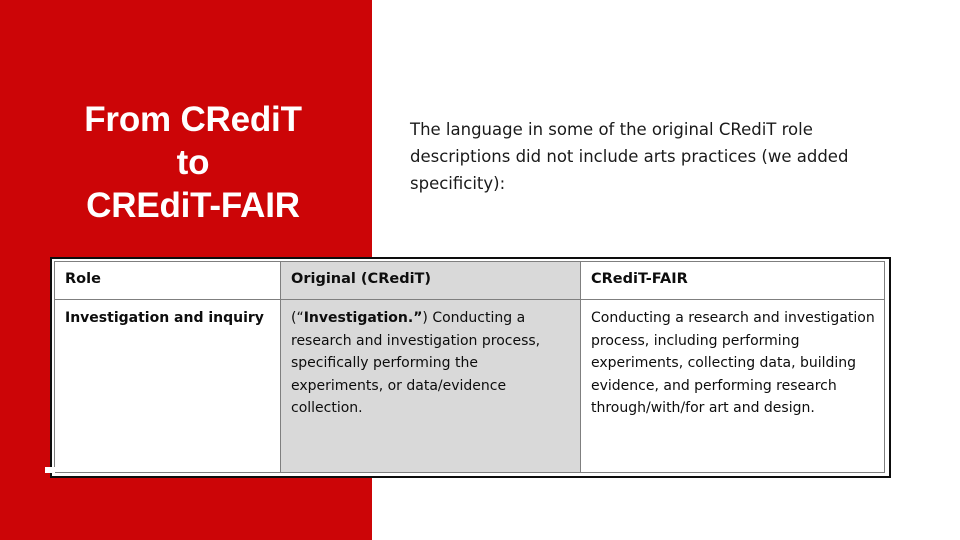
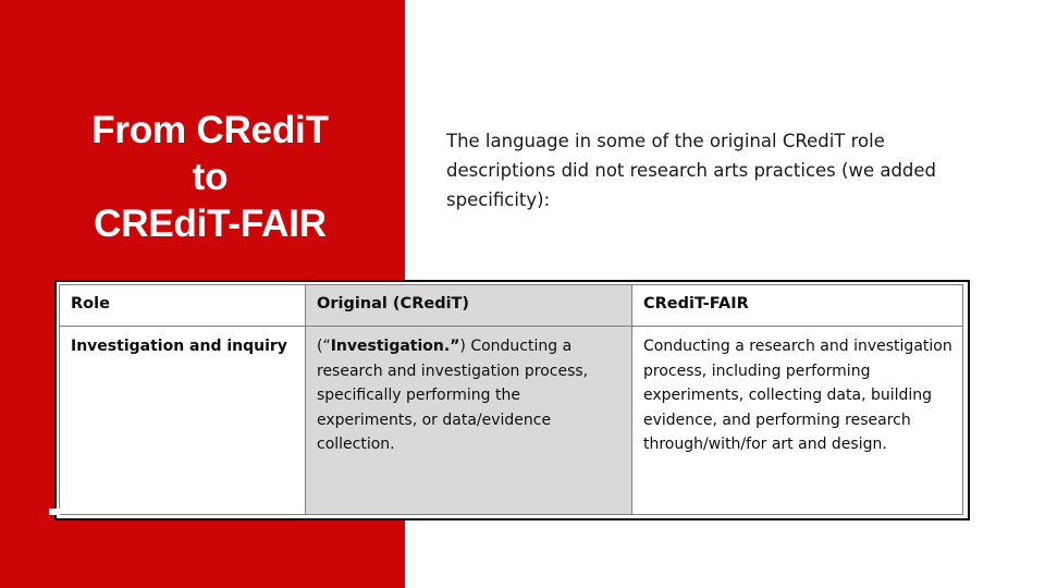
  From CRediT
  to
  CREdiT-FAIR
- The language in some of the original CRediT role descriptions did not include arts practices (we added specificity):
+ The language in some of the original CRediT role descriptions did not research arts practices (we added specificity):
  Role	Original (CRediT)	CRediT-FAIR
  Investigation and inquiry	(“Investigation.”) Conducting a research and investigation process, specifically performing the experiments, or data/evidence collection.	Conducting a research and investigation process, including performing experiments, collecting data, building evidence, and performing research through/with/for art and design.
